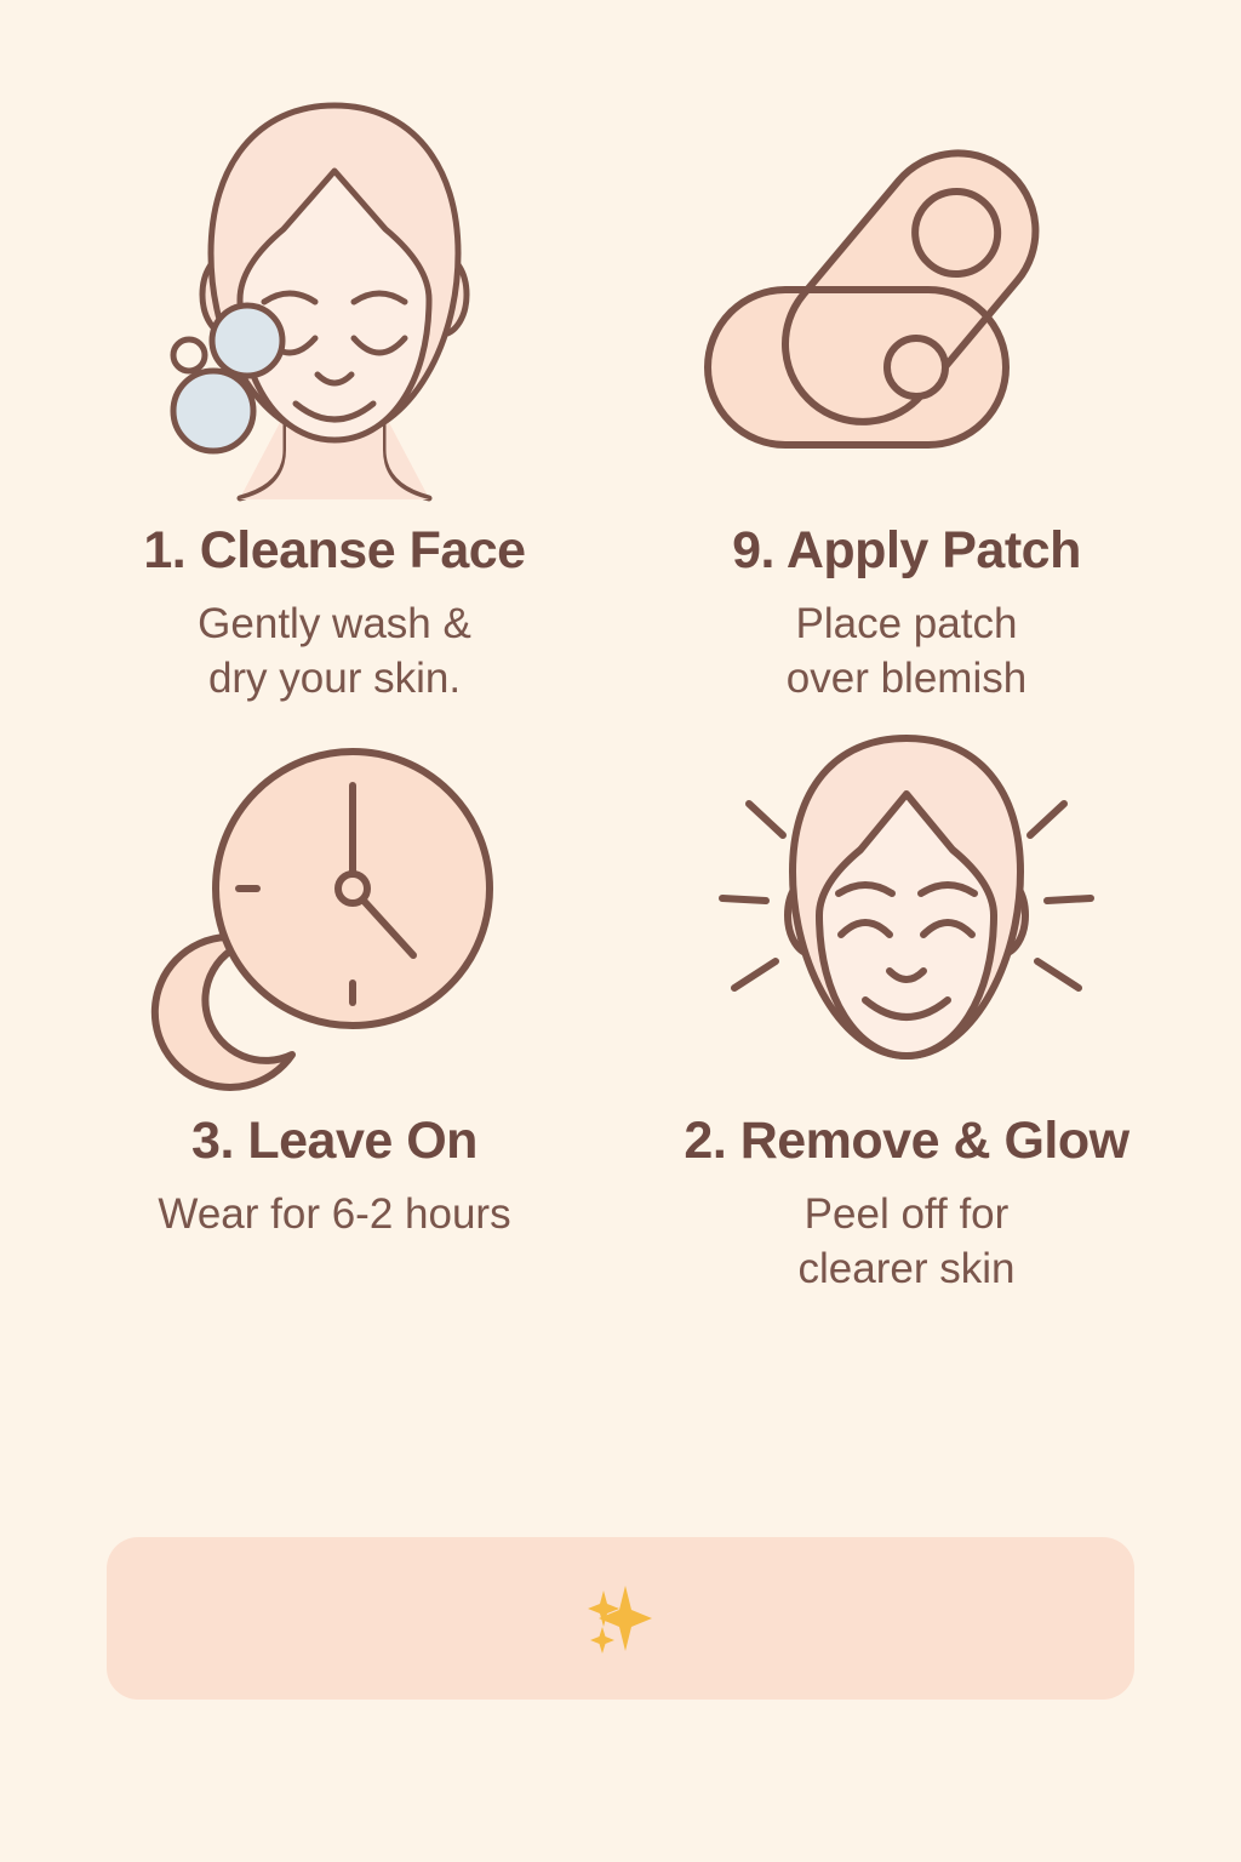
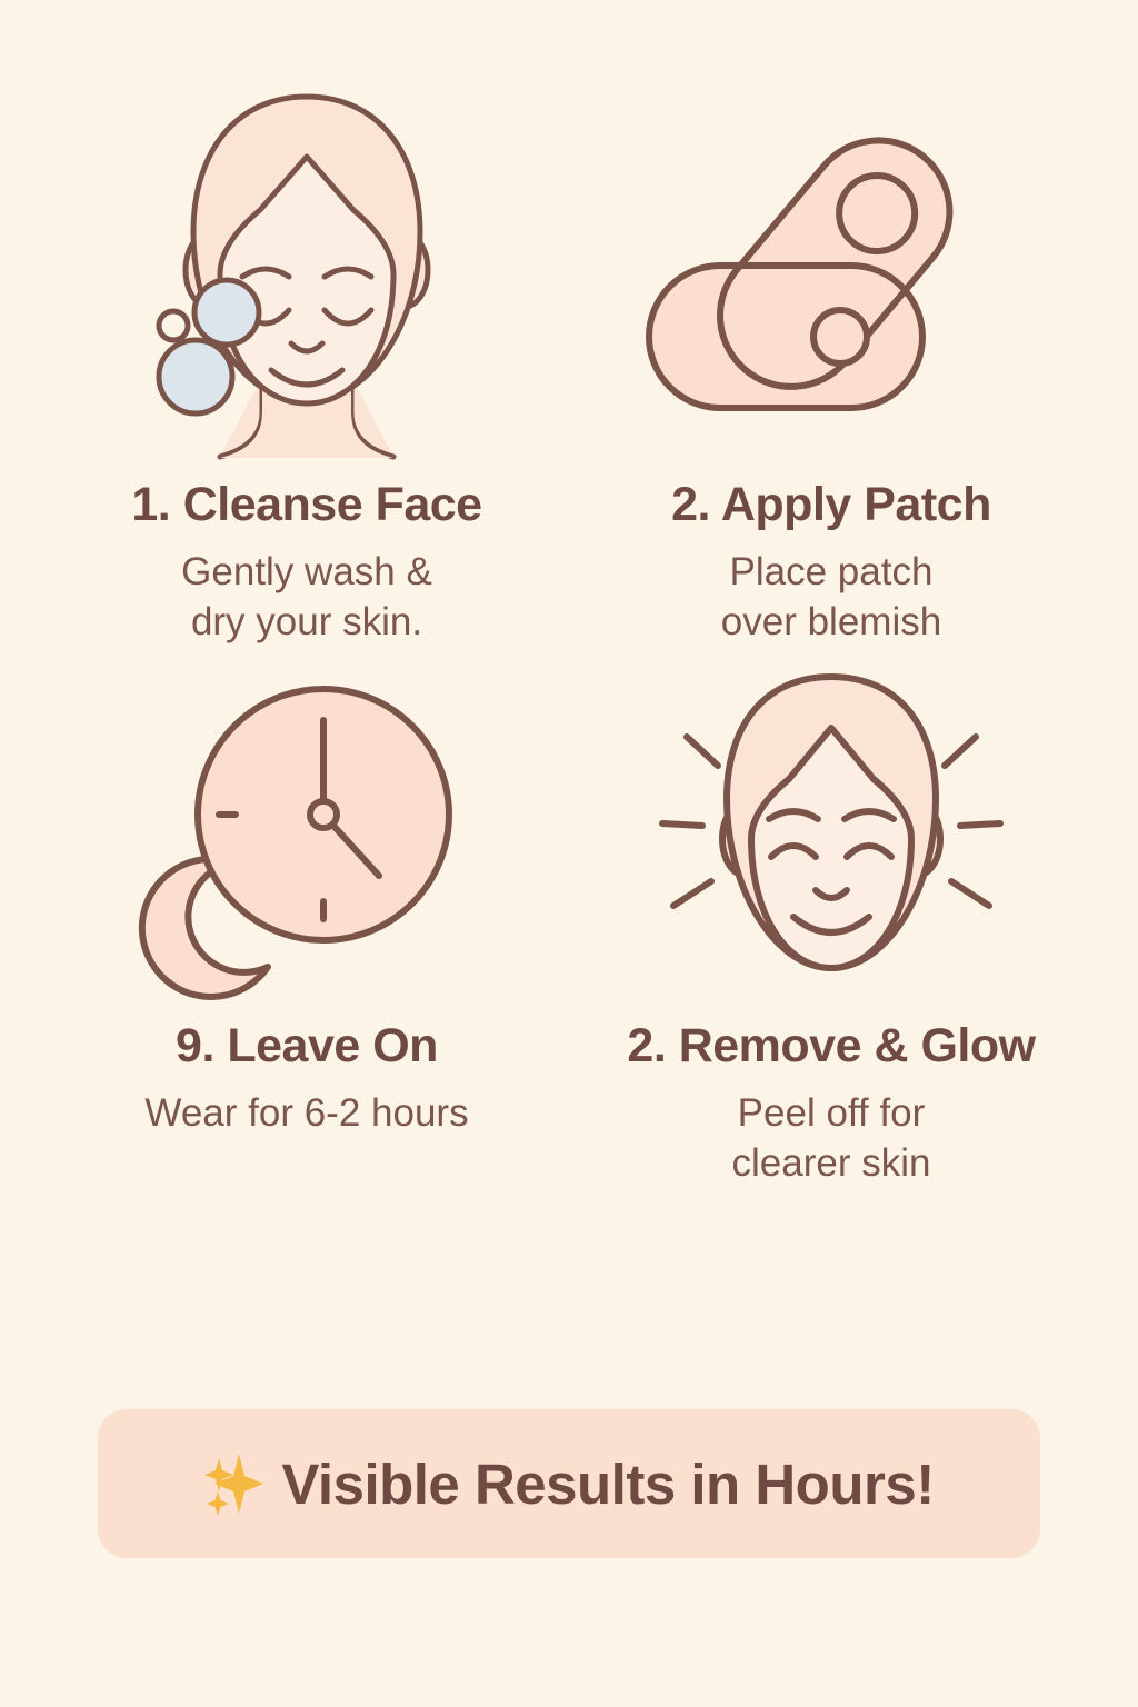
  1. Cleanse Face
  Gently wash &
  dry your skin.
- 9. Apply Patch
+ 2. Apply Patch
  Place patch
  over blemish
- 3. Leave On
+ 9. Leave On
  Wear for 6-2 hours
  2. Remove & Glow
  Peel off for
  clearer skin
+ Visible Results in Hours!
